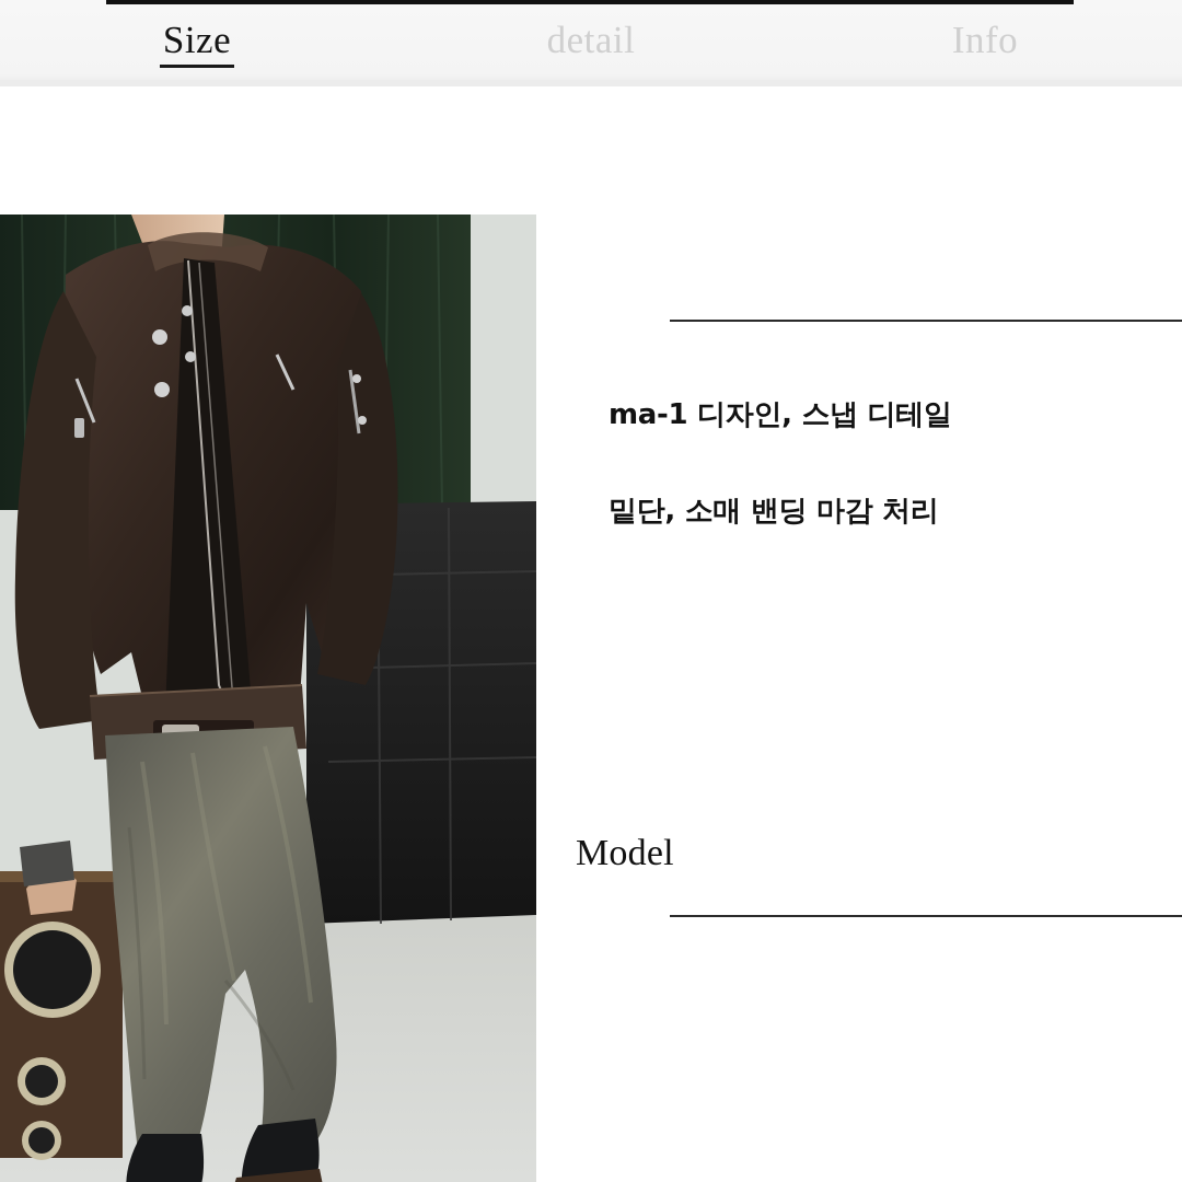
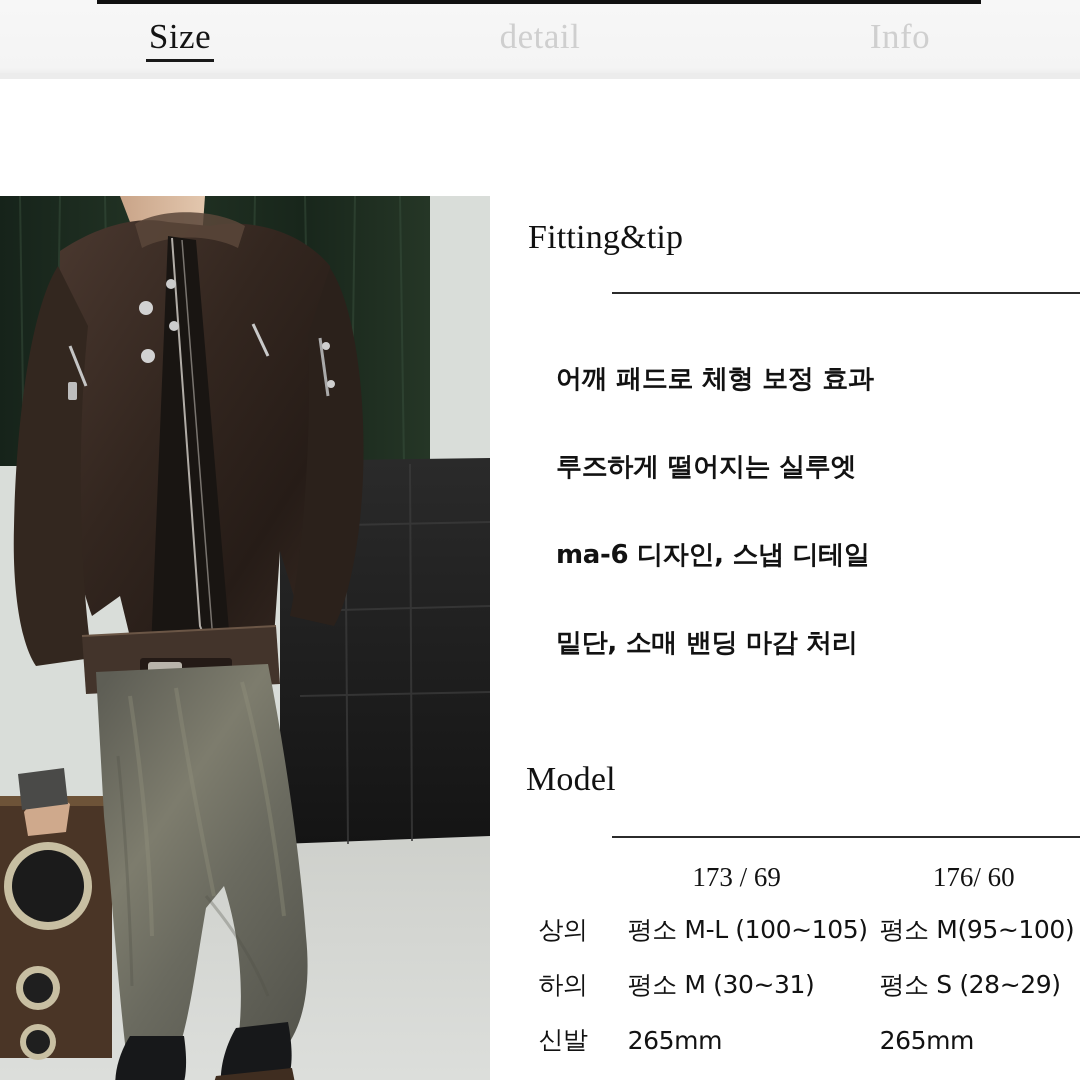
  Size
  detail
  Info
+ Fitting&tip
+ 어깨 패드로 체형 보정 효과
+ 루즈하게 떨어지는 실루엣
- ma-1 디자인, 스냅 디테일
+ ma-6 디자인, 스냅 디테일
  밑단, 소매 밴딩 마감 처리
  Model
+ 	173 / 69	176/ 60
+ 상의	평소 M-L (100~105)	평소 M(95~100)
+ 하의	평소 M (30~31)	평소 S (28~29)
+ 신발	265mm	265mm
